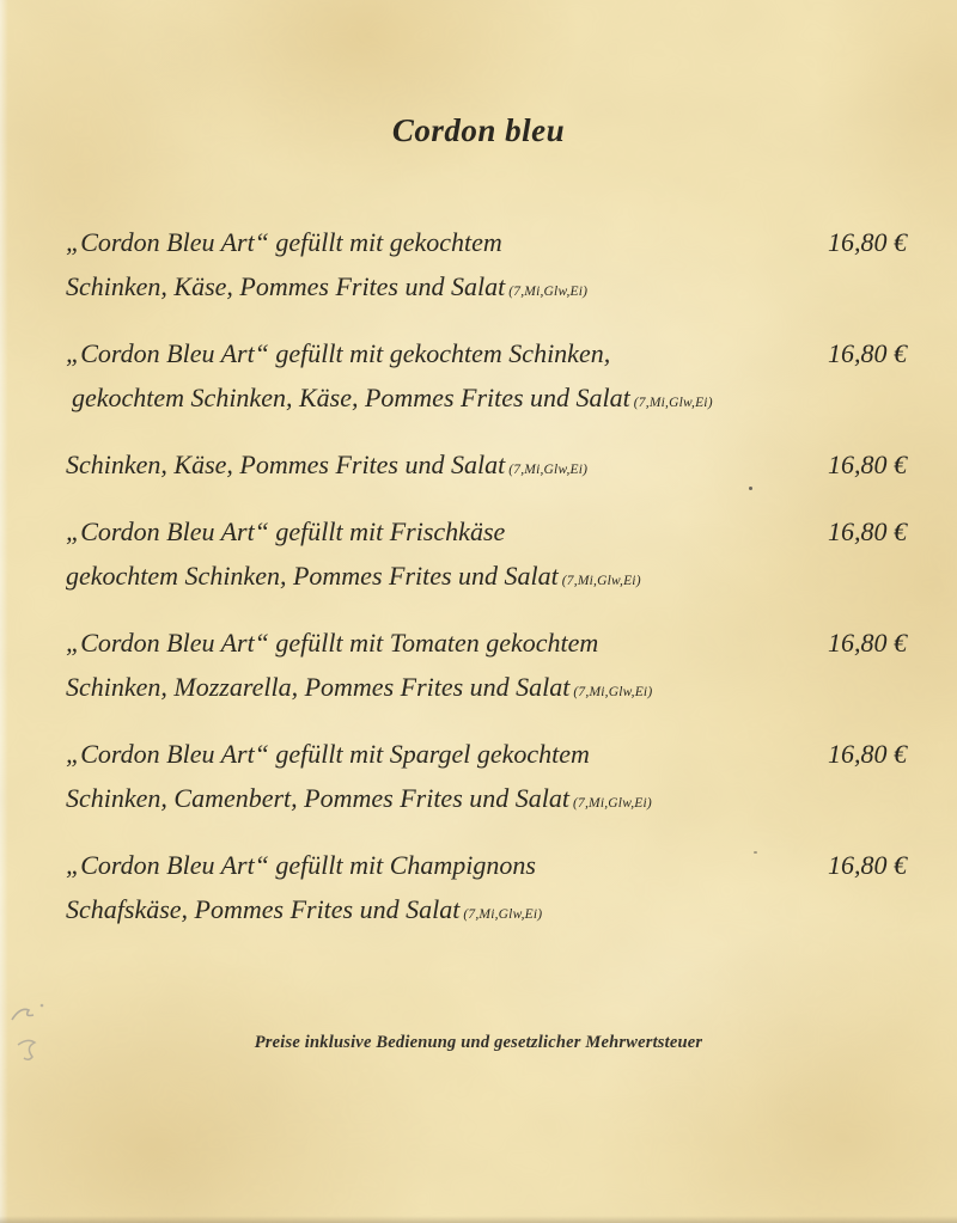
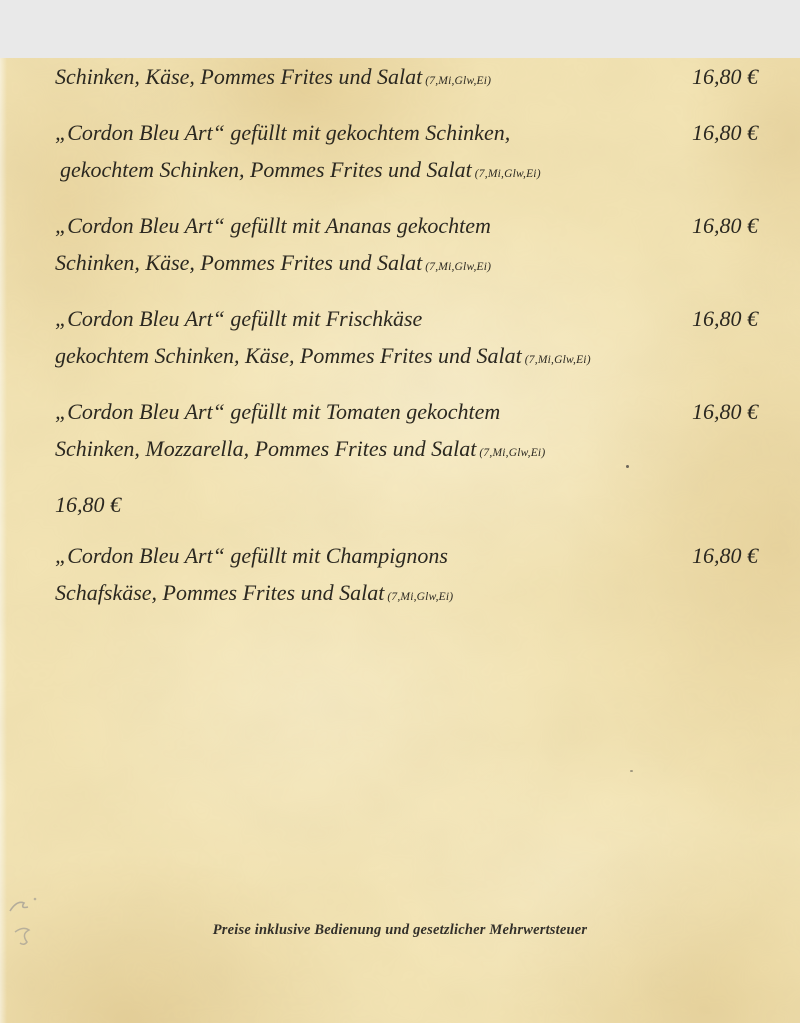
- Cordon bleu
- „Cordon Bleu Art“ gefüllt mit gekochtem
  Schinken, Käse, Pommes Frites und Salat (7,Mi,Glw,Ei)
  16,80 €
  „Cordon Bleu Art“ gefüllt mit gekochtem Schinken,
- gekochtem Schinken, Käse, Pommes Frites und Salat (7,Mi,Glw,Ei)
+ gekochtem Schinken, Pommes Frites und Salat (7,Mi,Glw,Ei)
  16,80 €
+ „Cordon Bleu Art“ gefüllt mit Ananas gekochtem
  Schinken, Käse, Pommes Frites und Salat (7,Mi,Glw,Ei)
  16,80 €
  „Cordon Bleu Art“ gefüllt mit Frischkäse
- gekochtem Schinken, Pommes Frites und Salat (7,Mi,Glw,Ei)
+ gekochtem Schinken, Käse, Pommes Frites und Salat (7,Mi,Glw,Ei)
  16,80 €
  „Cordon Bleu Art“ gefüllt mit Tomaten gekochtem
  Schinken, Mozzarella, Pommes Frites und Salat (7,Mi,Glw,Ei)
  16,80 €
- „Cordon Bleu Art“ gefüllt mit Spargel gekochtem
- Schinken, Camenbert, Pommes Frites und Salat (7,Mi,Glw,Ei)
  16,80 €
  „Cordon Bleu Art“ gefüllt mit Champignons
  Schafskäse, Pommes Frites und Salat (7,Mi,Glw,Ei)
  16,80 €
  Preise inklusive Bedienung und gesetzlicher Mehrwertsteuer
